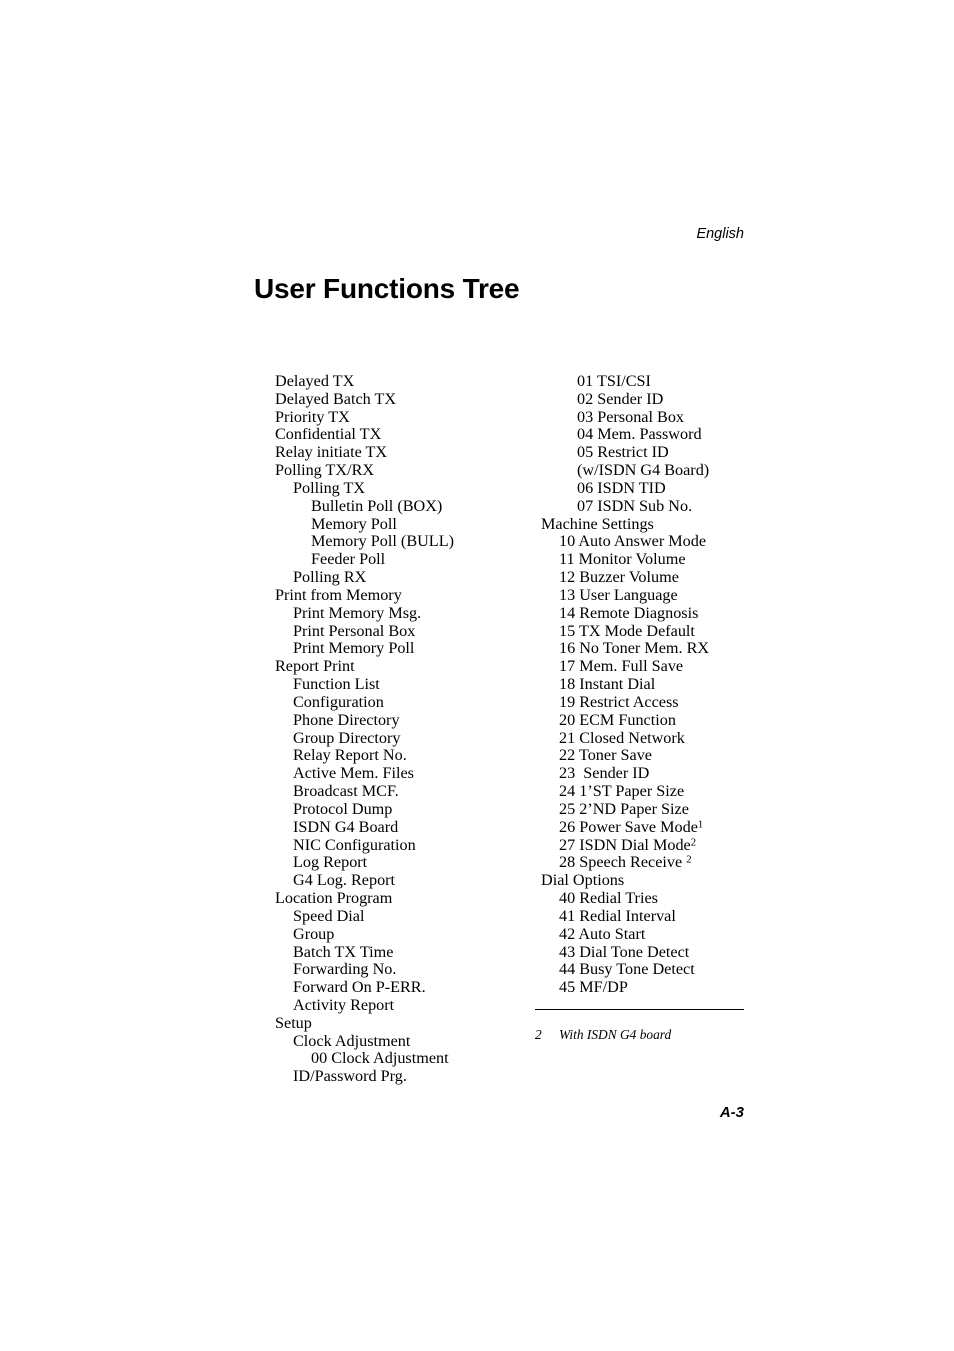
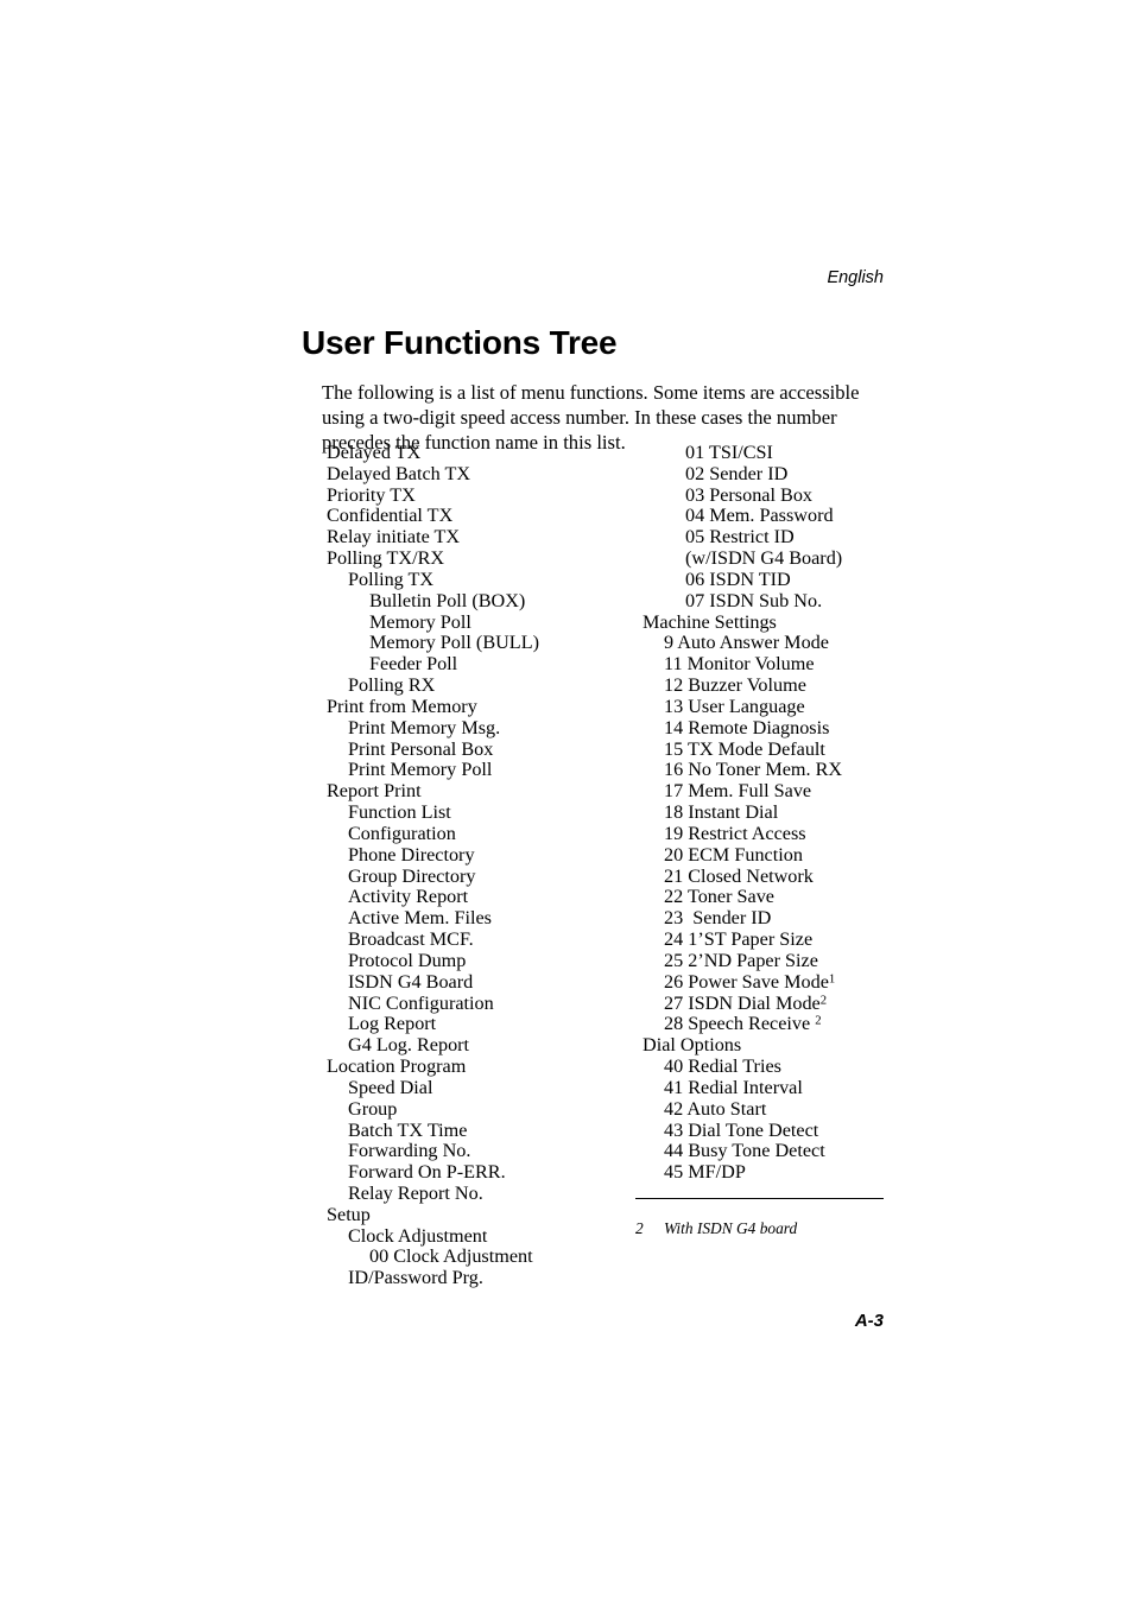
  English
  User Functions Tree
+ The following is a list of menu functions. Some items are accessible using a two-digit speed access number. In these cases the number precedes the function name in this list.
  Delayed TX
  Delayed Batch TX
  Priority TX
  Confidential TX
  Relay initiate TX
  Polling TX/RX
  Polling TX
  Bulletin Poll (BOX)
  Memory Poll
  Memory Poll (BULL)
  Feeder Poll
  Polling RX
  Print from Memory
  Print Memory Msg.
  Print Personal Box
  Print Memory Poll
  Report Print
  Function List
  Configuration
  Phone Directory
  Group Directory
- Relay Report No.
+ Activity Report
  Active Mem. Files
  Broadcast MCF.
  Protocol Dump
  ISDN G4 Board
  NIC Configuration
  Log Report
  G4 Log. Report
  Location Program
  Speed Dial
  Group
  Batch TX Time
  Forwarding No.
  Forward On P-ERR.
- Activity Report
+ Relay Report No.
  Setup
  Clock Adjustment
  00 Clock Adjustment
  ID/Password Prg.
  01 TSI/CSI
  02 Sender ID
  03 Personal Box
  04 Mem. Password
  05 Restrict ID
  (w/ISDN G4 Board)
  06 ISDN TID
  07 ISDN Sub No.
  Machine Settings
- 10 Auto Answer Mode
+ 9 Auto Answer Mode
  11 Monitor Volume
  12 Buzzer Volume
  13 User Language
  14 Remote Diagnosis
  15 TX Mode Default
  16 No Toner Mem. RX
  17 Mem. Full Save
  18 Instant Dial
  19 Restrict Access
  20 ECM Function
  21 Closed Network
  22 Toner Save
  23 Sender ID
  24 1’ST Paper Size
  25 2’ND Paper Size
  26 Power Save Mode1
  27 ISDN Dial Mode2
  28 Speech Receive 2
  Dial Options
  40 Redial Tries
  41 Redial Interval
  42 Auto Start
  43 Dial Tone Detect
  44 Busy Tone Detect
  45 MF/DP
  2
  With ISDN G4 board
  A-3
